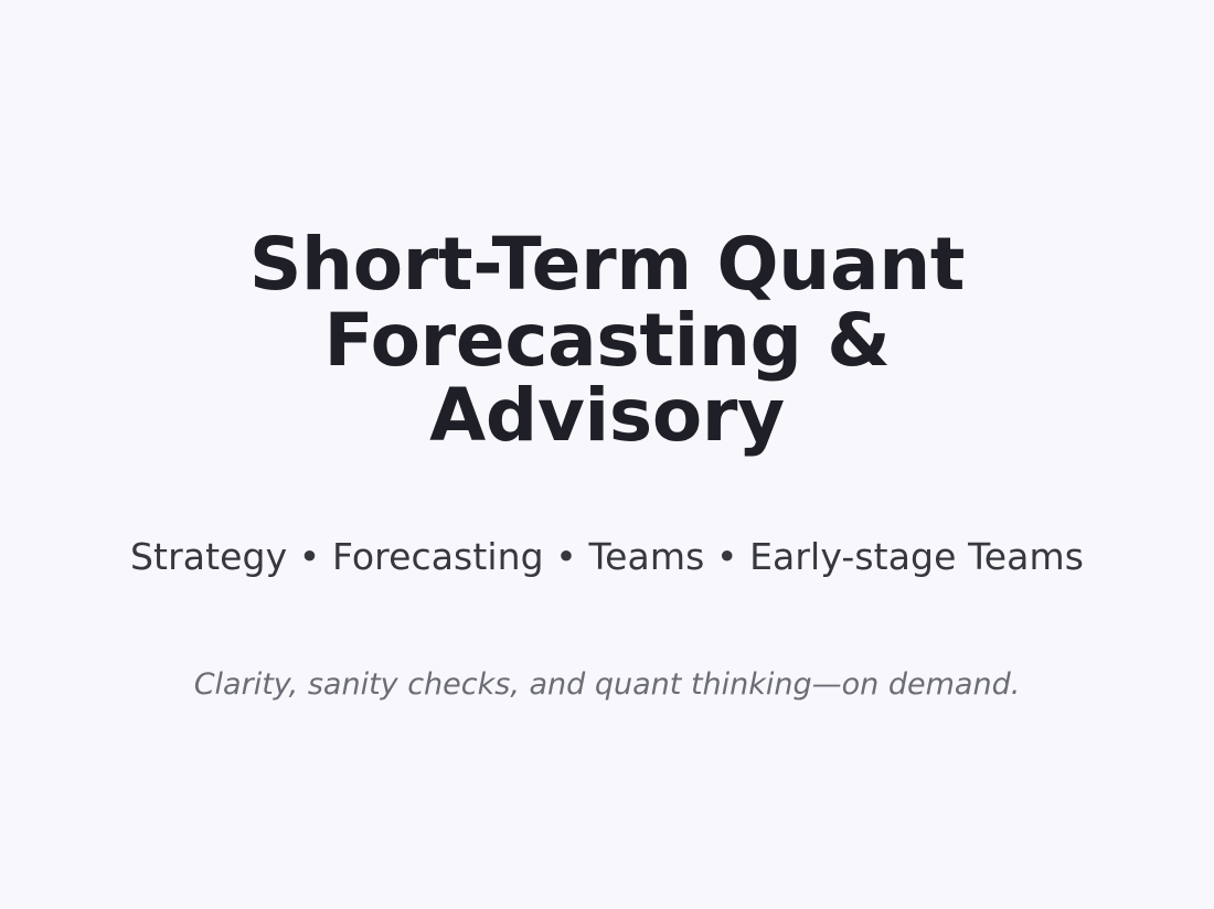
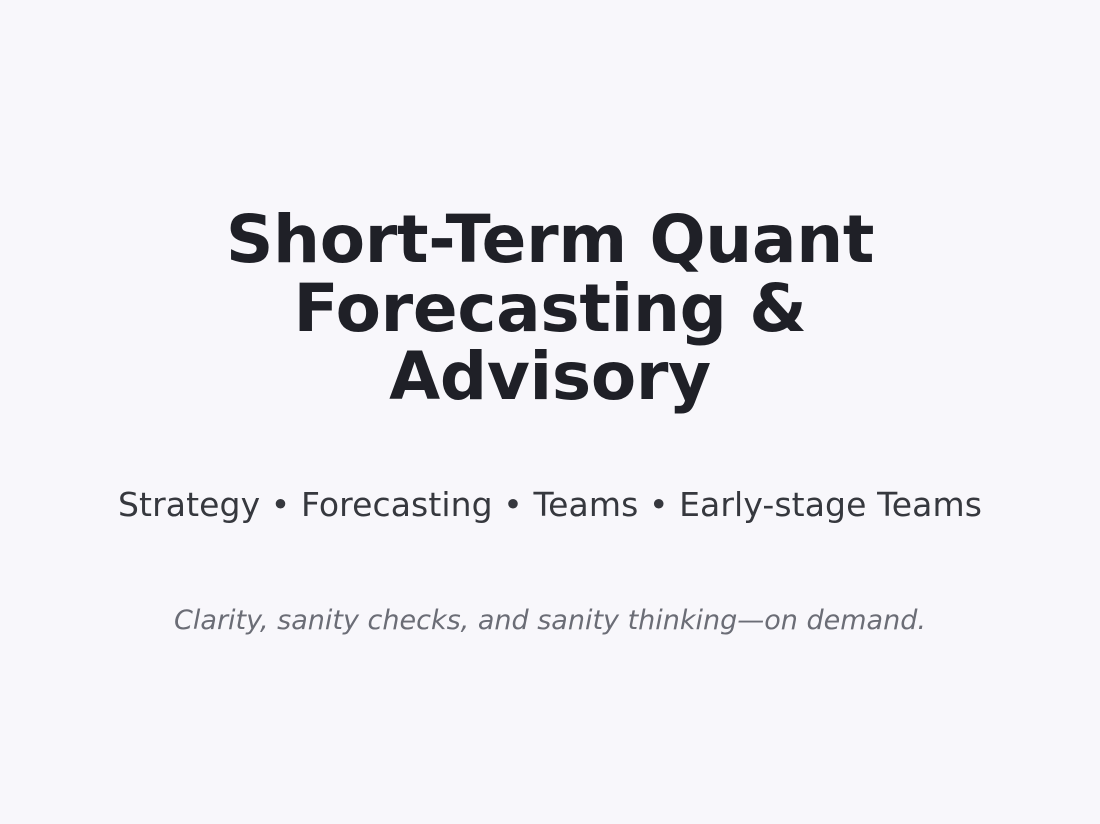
  Short-Term Quant Forecasting & Advisory
  Strategy • Forecasting • Teams • Early-stage Teams
- Clarity, sanity checks, and quant thinking—on demand.
+ Clarity, sanity checks, and sanity thinking—on demand.
